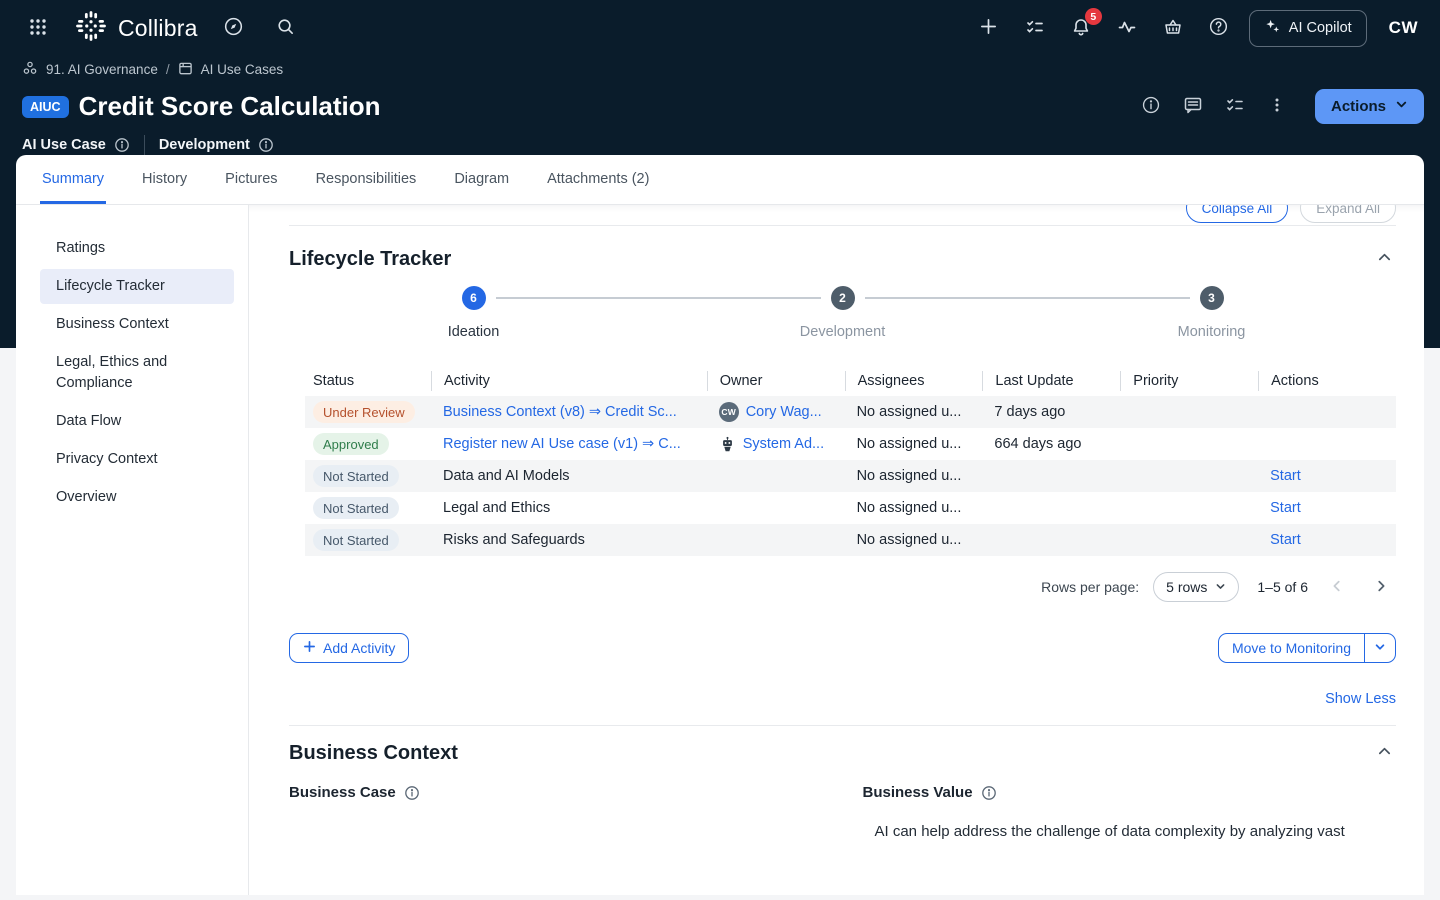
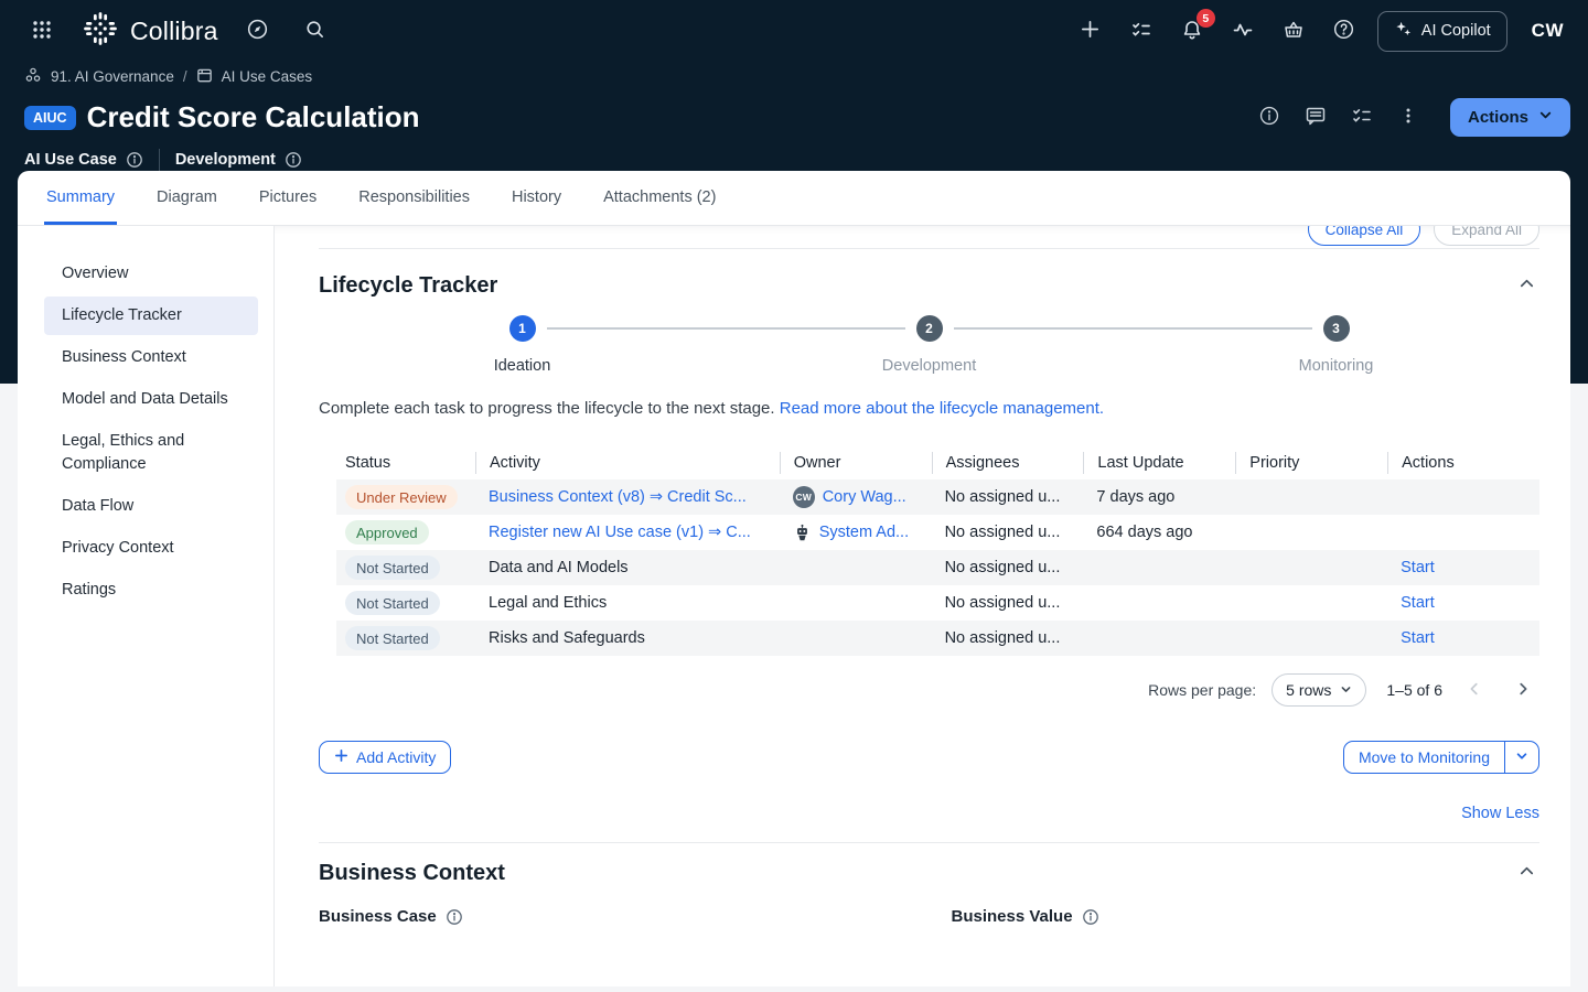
  Collibra
  5
  AI Copilot
  CW
  91. AI Governance
  /
  AI Use Cases
  AIUC
  Credit Score Calculation
  Actions
  AI Use Case
  Development
  Summary
- History
+ Diagram
  Pictures
  Responsibilities
- Diagram
+ History
  Attachments (2)
- Ratings
+ Overview
  Lifecycle Tracker
  Business Context
+ Model and Data Details
  Legal, Ethics and Compliance
  Data Flow
  Privacy Context
- Overview
+ Ratings
  Collapse All
  Expand All
  Lifecycle Tracker
- 6
+ 1
  Ideation
  2
  Development
  3
  Monitoring
+ Complete each task to progress the lifecycle to the next stage. Read more about the lifecycle management.
  Status
  Activity
  Owner
  Assignees
  Last Update
  Priority
  Actions
  Under Review
  Business Context (v8) ⇒ Credit Sc...
  CW
  Cory Wag...
  No assigned u...
  7 days ago
  Approved
  Register new AI Use case (v1) ⇒ C...
  System Ad...
  No assigned u...
  664 days ago
  Not Started
  Data and AI Models
  No assigned u...
  Start
  Not Started
  Legal and Ethics
  No assigned u...
  Start
  Not Started
  Risks and Safeguards
  No assigned u...
  Start
  Rows per page:
  5 rows
  1–5 of 6
  Add Activity
  Move to Monitoring
  Show Less
  Business Context
  Business Case
  Business Value
- AI can help address the challenge of data complexity by analyzing vast
